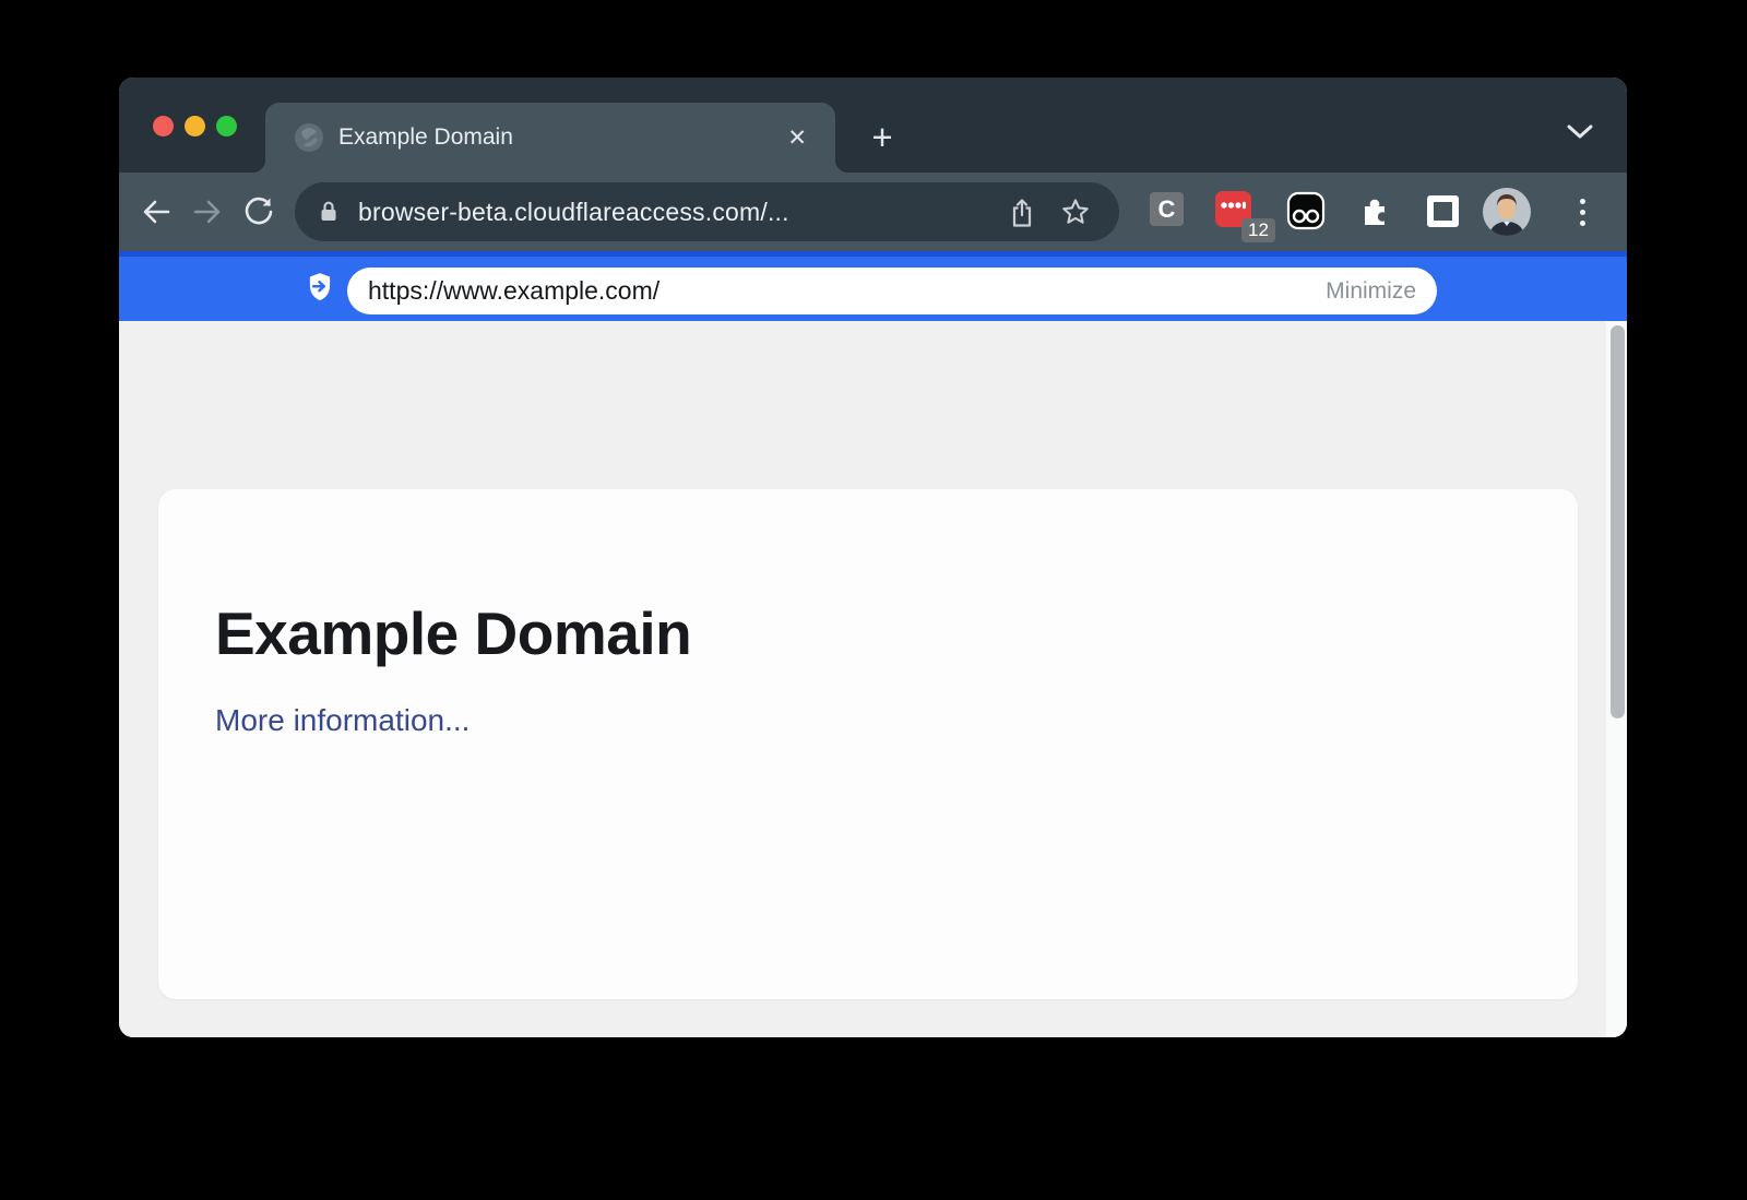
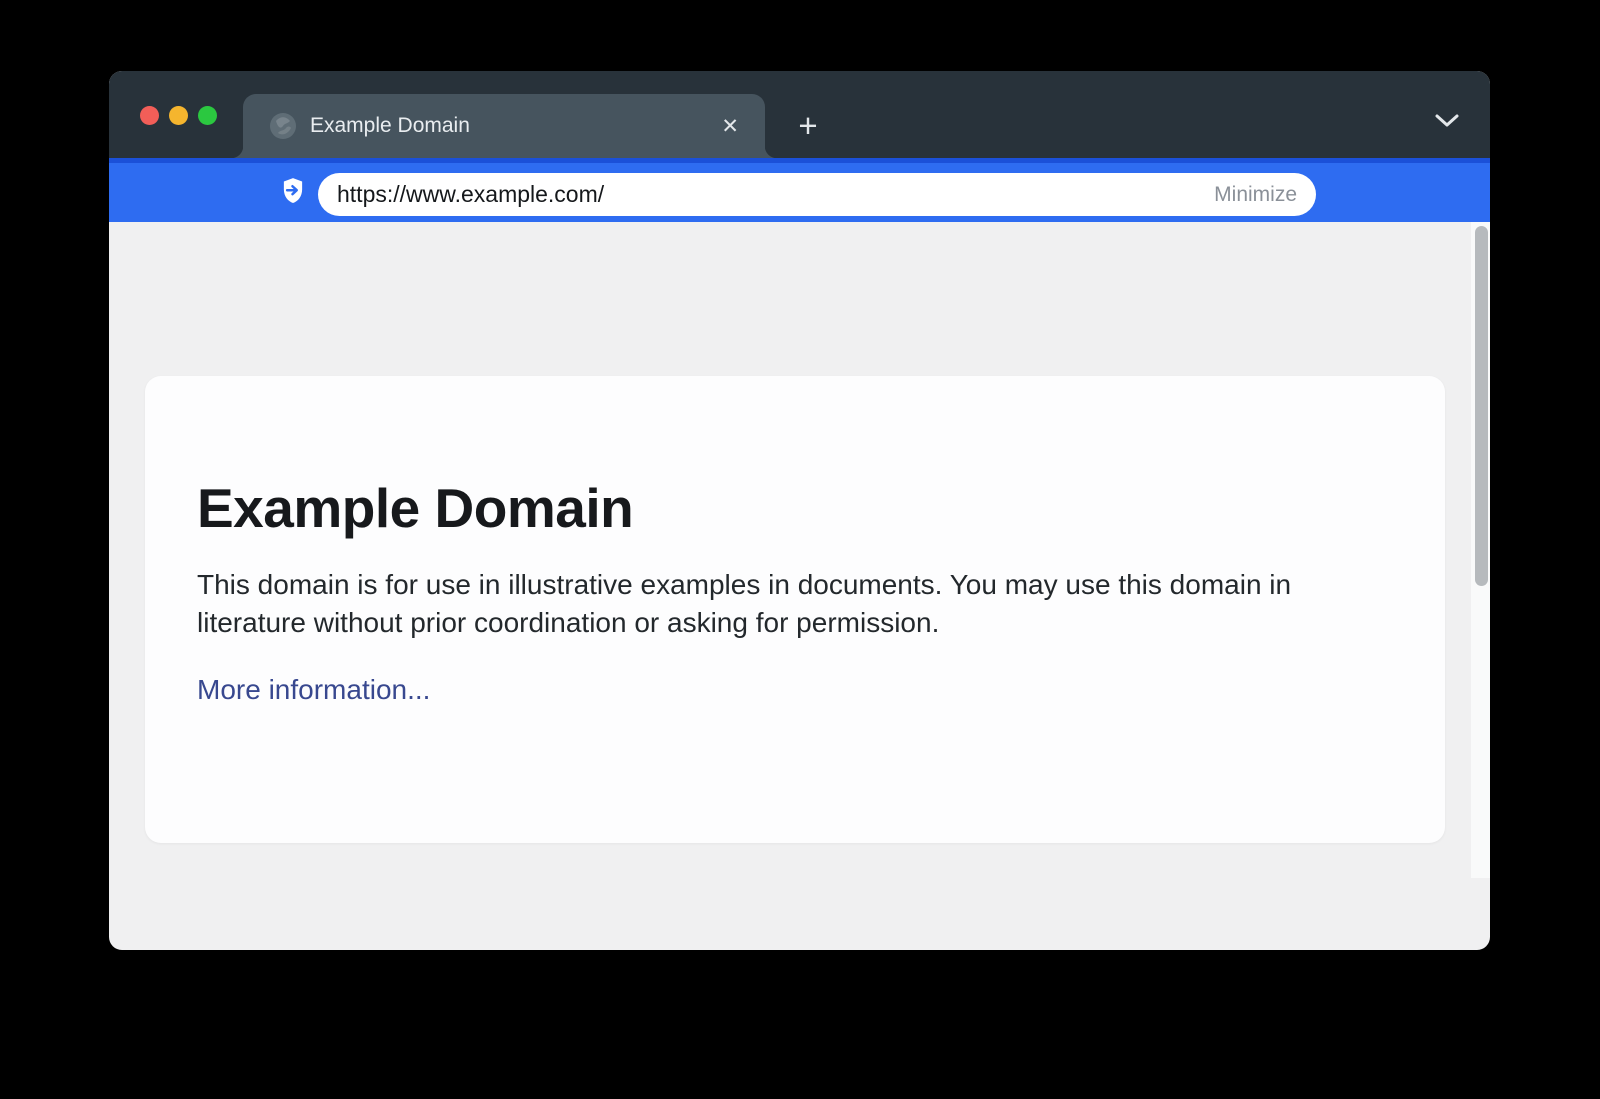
  Example Domain
  ✕
  +
- browser-beta.cloudflareaccess.com/...
- C
- 12
  https://www.example.com/
  Minimize
  Example Domain
+ This domain is for use in illustrative examples in documents. You may use this domain in literature without prior coordination or asking for permission.
  More information...
